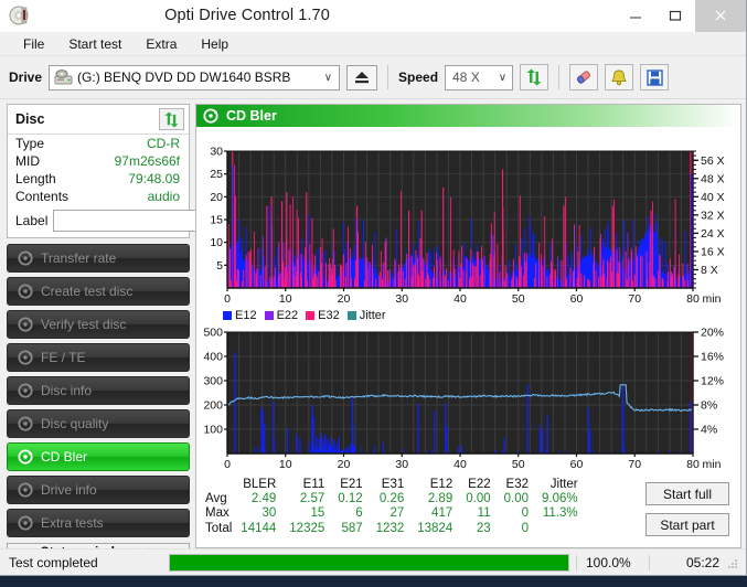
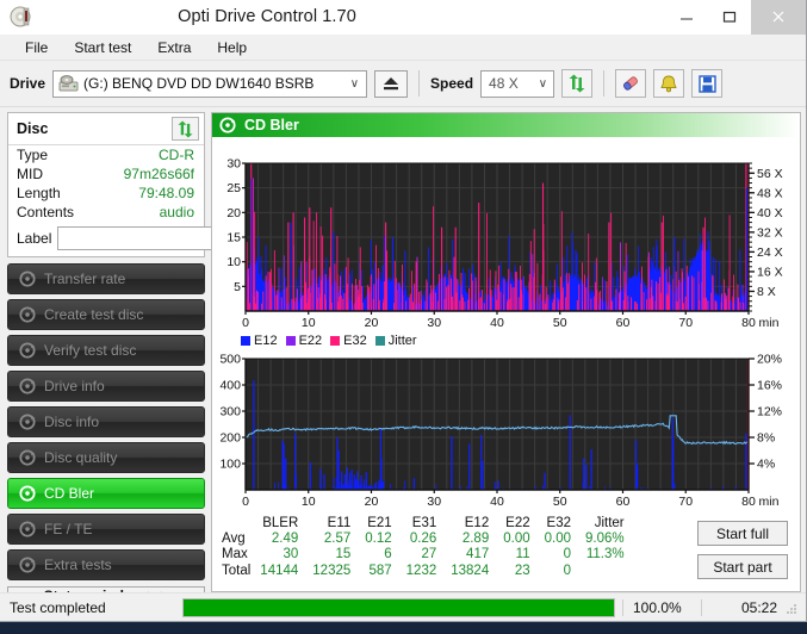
  Opti Drive Control 1.70
  File
  Start test
  Extra
  Help
  Drive
  (G:) BENQ DVD DD DW1640 BSRB
  ∨
  Speed
  48 X
  ∨
  Disc
  Type
  CD-R
  MID
  97m26s66f
  Length
  79:48.09
  Contents
  audio
  Label
  Transfer rate
  Create test disc
  Verify test disc
- FE / TE
+ Drive info
  Disc info
  Disc quality
  CD Bler
- Drive info
+ FE / TE
  Extra tests
  CD Bler
  5
  10
  15
  20
  25
  30
  0
  10
  20
  30
  40
  50
  60
  70
  80
  min
  8 X
  16 X
  24 X
  32 X
  40 X
  48 X
  56 X
  E12
  E22
  E32
  Jitter
  100
  200
  300
  400
  500
  0
  10
  20
  30
  40
  50
  60
  70
  80
  min
  4%
  8%
  12%
  16%
  20%
  	BLER	E11	E21	E31	E12	E22	E32	Jitter
  Avg	2.49	2.57	0.12	0.26	2.89	0.00	0.00	9.06%
  Max	30	15	6	27	417	11	0	11.3%
  Total	14144	12325	587	1232	13824	23	0
  Start full
  Start part
  Test completed
  100.0%
  05:22
